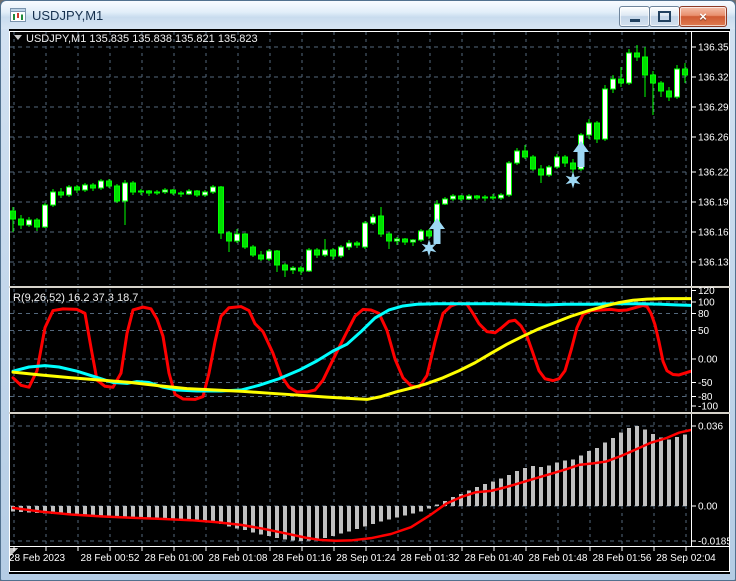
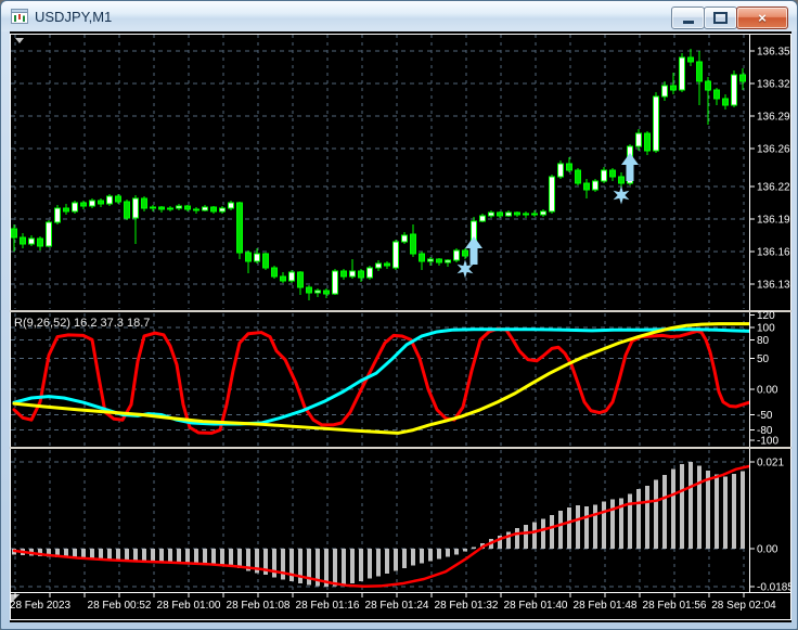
  USDJPY,M1
  ×
  136.35
  136.32
  136.29
  136.26
  136.22
  136.19
  136.16
  136.13
  120
  100
  80
  50
  0.00
  -50
  -80
  -100
- 0.036
+ 0.021
  0.00
  -0.0185
  28 Feb 2023
  28 Feb 00:52
  28 Feb 01:00
  28 Feb 01:08
  28 Feb 01:16
- 28 Sep 01:24
+ 28 Feb 01:24
  28 Feb 01:32
  28 Feb 01:40
  28 Feb 01:48
  28 Feb 01:56
  28 Sep 02:04
- USDJPY,M1 135.835 135.838 135.821 135.823
  R(9,26,52) 16.2 37.3 18.7
